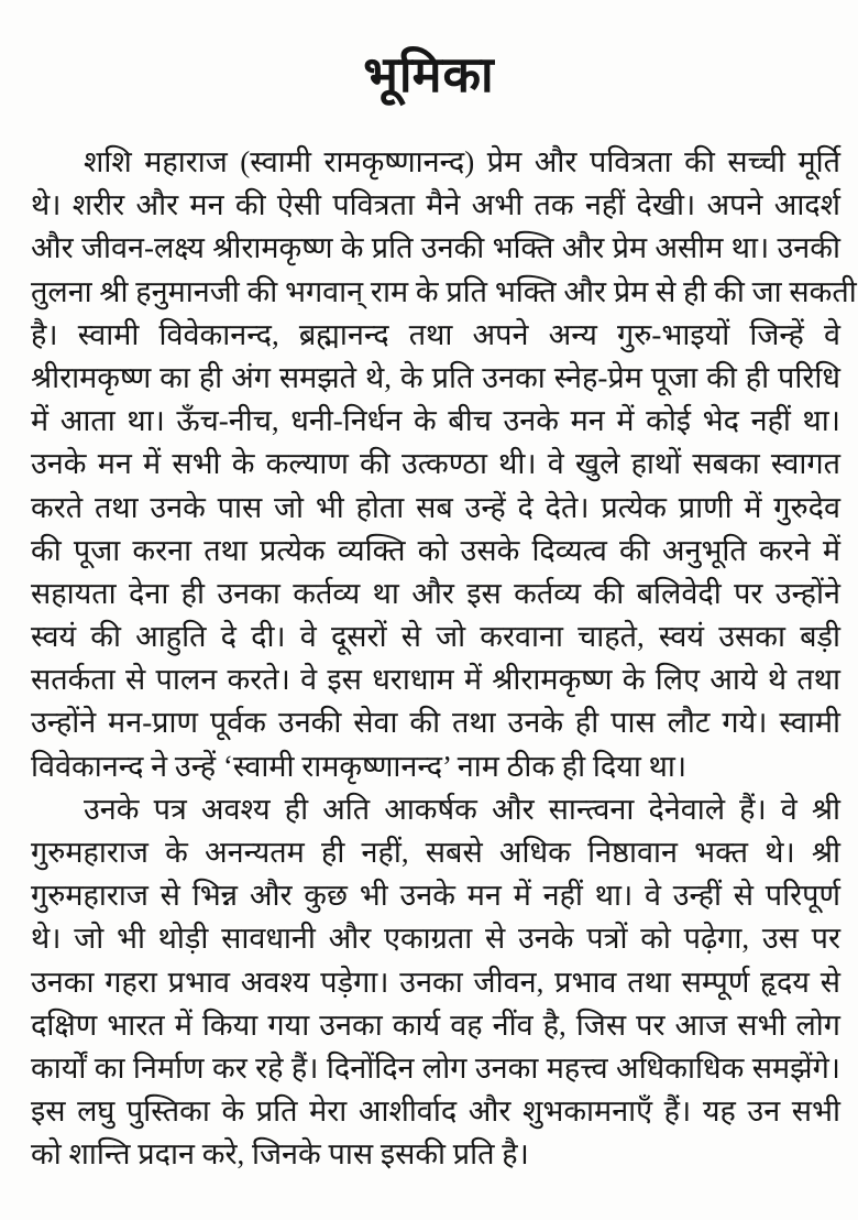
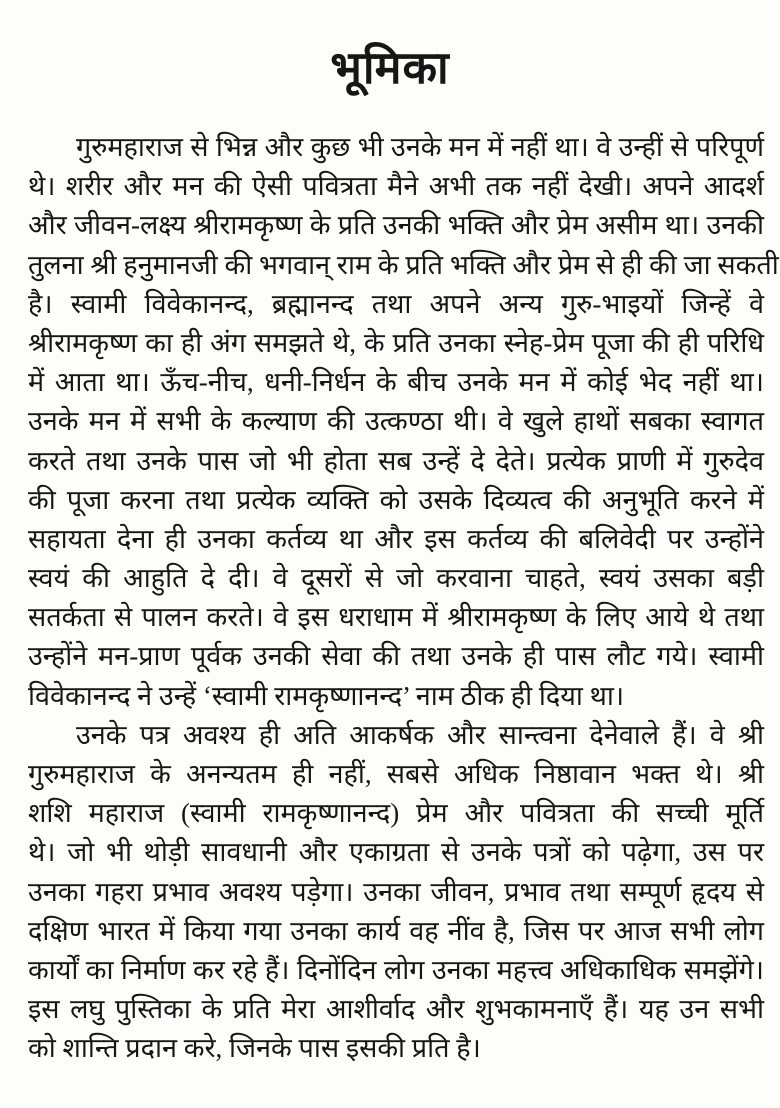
  भूमिका
- शशि महाराज (स्वामी रामकृष्णानन्द) प्रेम और पवित्रता की सच्ची मूर्ति
+ गुरुमहाराज से भिन्न और कुछ भी उनके मन में नहीं था। वे उन्हीं से परिपूर्ण
  थे। शरीर और मन की ऐसी पवित्रता मैने अभी तक नहीं देखी। अपने आदर्श
  और जीवन-लक्ष्य श्रीरामकृष्ण के प्रति उनकी भक्ति और प्रेम असीम था। उनकी
  तुलना श्री हनुमानजी की भगवान् राम के प्रति भक्ति और प्रेम से ही की जा सकती
  है। स्वामी विवेकानन्द, ब्रह्मानन्द तथा अपने अन्य गुरु-भाइयों जिन्हें वे
  श्रीरामकृष्ण का ही अंग समझते थे, के प्रति उनका स्नेह-प्रेम पूजा की ही परिधि
  में आता था। ऊँच-नीच, धनी-निर्धन के बीच उनके मन में कोई भेद नहीं था।
  उनके मन में सभी के कल्याण की उत्कण्ठा थी। वे खुले हाथों सबका स्वागत
  करते तथा उनके पास जो भी होता सब उन्हें दे देते। प्रत्येक प्राणी में गुरुदेव
  की पूजा करना तथा प्रत्येक व्यक्ति को उसके दिव्यत्व की अनुभूति करने में
  सहायता देना ही उनका कर्तव्य था और इस कर्तव्य की बलिवेदी पर उन्होंने
  स्वयं की आहुति दे दी। वे दूसरों से जो करवाना चाहते, स्वयं उसका बड़ी
  सतर्कता से पालन करते। वे इस धराधाम में श्रीरामकृष्ण के लिए आये थे तथा
  उन्होंने मन-प्राण पूर्वक उनकी सेवा की तथा उनके ही पास लौट गये। स्वामी
  विवेकानन्द ने उन्हें ‘स्वामी रामकृष्णानन्द’ नाम ठीक ही दिया था।
  उनके पत्र अवश्य ही अति आकर्षक और सान्त्वना देनेवाले हैं। वे श्री
  गुरुमहाराज के अनन्यतम ही नहीं, सबसे अधिक निष्ठावान भक्त थे। श्री
- गुरुमहाराज से भिन्न और कुछ भी उनके मन में नहीं था। वे उन्हीं से परिपूर्ण
+ शशि महाराज (स्वामी रामकृष्णानन्द) प्रेम और पवित्रता की सच्ची मूर्ति
  थे। जो भी थोड़ी सावधानी और एकाग्रता से उनके पत्रों को पढ़ेगा, उस पर
  उनका गहरा प्रभाव अवश्य पड़ेगा। उनका जीवन, प्रभाव तथा सम्पूर्ण हृदय से
  दक्षिण भारत में किया गया उनका कार्य वह नींव है, जिस पर आज सभी लोग
  कार्यों का निर्माण कर रहे हैं। दिनोंदिन लोग उनका महत्त्व अधिकाधिक समझेंगे।
  इस लघु पुस्तिका के प्रति मेरा आशीर्वाद और शुभकामनाएँ हैं। यह उन सभी
  को शान्ति प्रदान करे, जिनके पास इसकी प्रति है।
